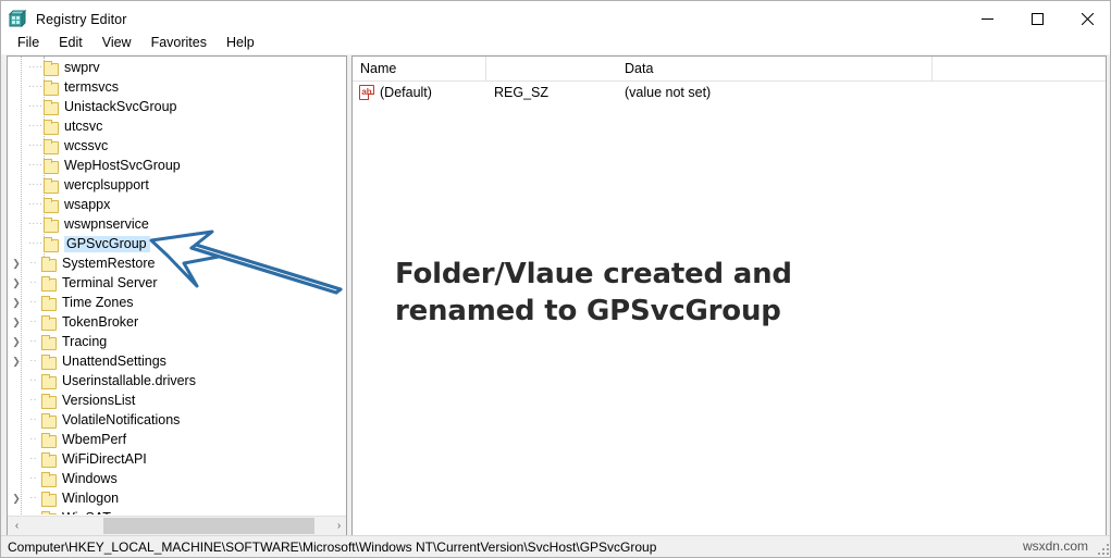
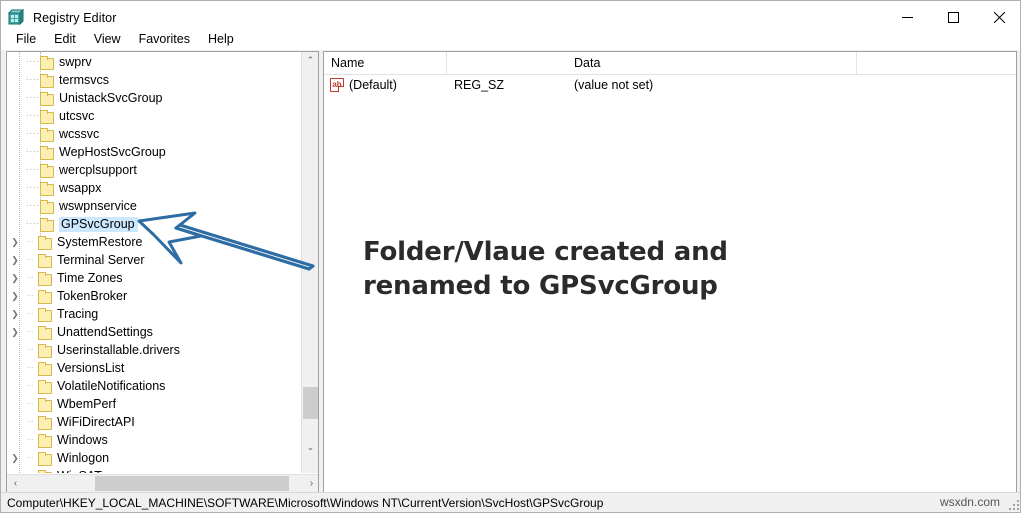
  Registry Editor
  File
  Edit
  View
  Favorites
  Help
  ····
  swprv
  ····
  termsvcs
  ····
  UnistackSvcGroup
  ····
  utcsvc
  ····
  wcssvc
  ····
  WepHostSvcGroup
  ····
  wercplsupport
  ····
  wsappx
  ····
  wswpnservice
  ····
  GPSvcGroup
  ❯
  ··
  SystemRestore
  ❯
  ··
  Terminal Server
  ❯
  ··
  Time Zones
  ❯
  ··
  TokenBroker
  ❯
  ··
  Tracing
  ❯
  ··
  UnattendSettings
  ··
  Userinstallable.drivers
  ··
  VersionsList
  ··
  VolatileNotifications
  ··
  WbemPerf
  ··
  WiFiDirectAPI
  ··
  Windows
  ❯
  ··
  Winlogon
+ ⌃
+ ⌄
  ‹
  ›
  Name
  Data
  ab
  (Default)
  REG_SZ
  (value not set)
  Folder/Vlaue created and
  renamed to GPSvcGroup
  Computer\HKEY_LOCAL_MACHINE\SOFTWARE\Microsoft\Windows NT\CurrentVersion\SvcHost\GPSvcGroup
  wsxdn.com
